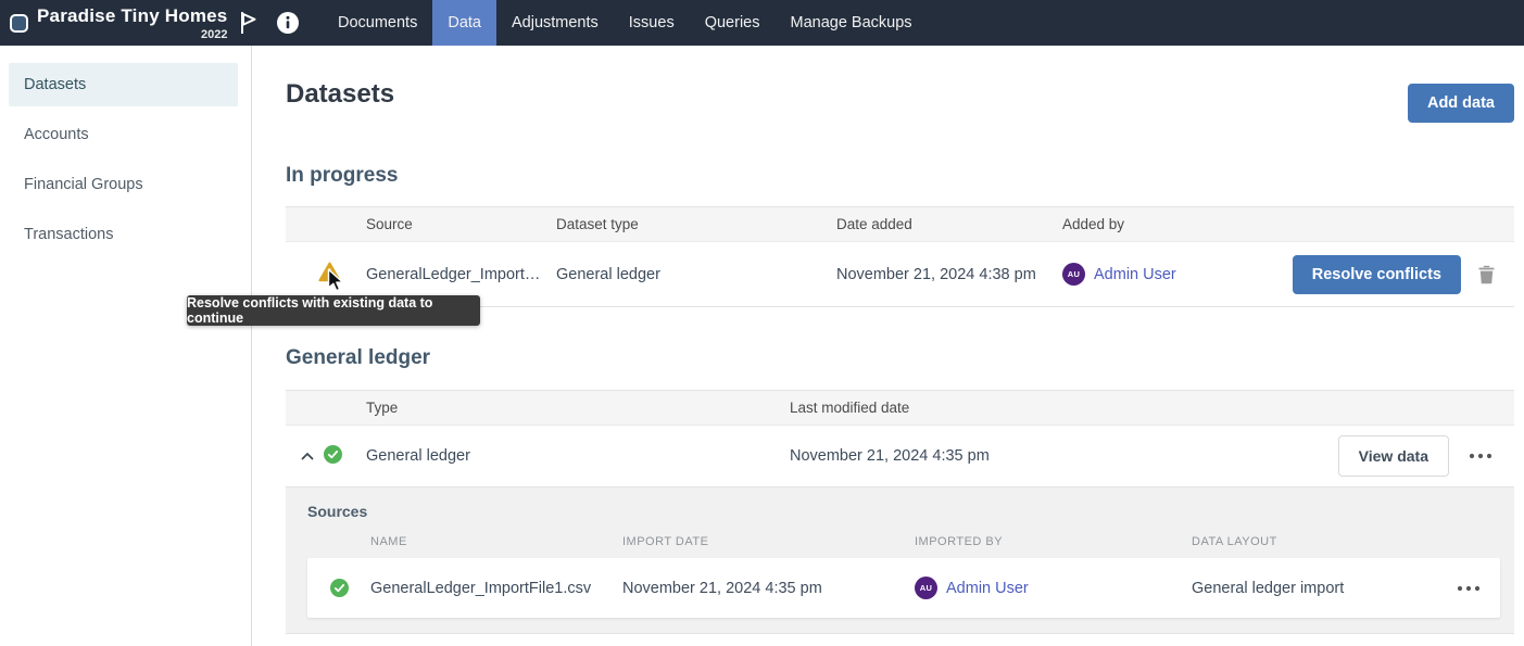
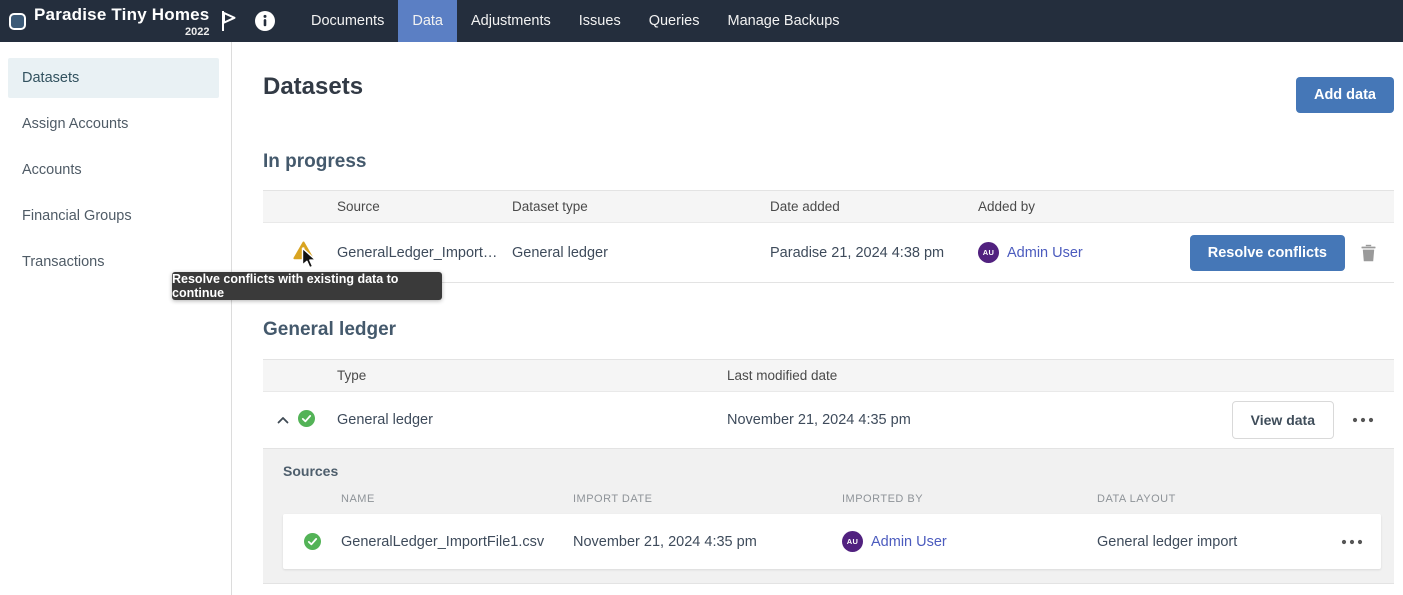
  Paradise Tiny Homes
  2022
  Documents
  Data
  Adjustments
  Issues
  Queries
  Manage Backups
  Datasets
+ Assign Accounts
  Accounts
  Financial Groups
  Transactions
  Datasets
  Add data
  In progress
  Source
  Dataset type
  Date added
  Added by
  GeneralLedger_Import…
  General ledger
- November 21, 2024 4:38 pm
+ Paradise 21, 2024 4:38 pm
  AU
  Admin User
  Resolve conflicts
  General ledger
  Type
  Last modified date
  General ledger
  November 21, 2024 4:35 pm
  View data
  Sources
  NAME
  IMPORT DATE
  IMPORTED BY
  DATA LAYOUT
  GeneralLedger_ImportFile1.csv
  November 21, 2024 4:35 pm
  AU
  Admin User
  General ledger import
  Resolve conflicts with existing data to continue
